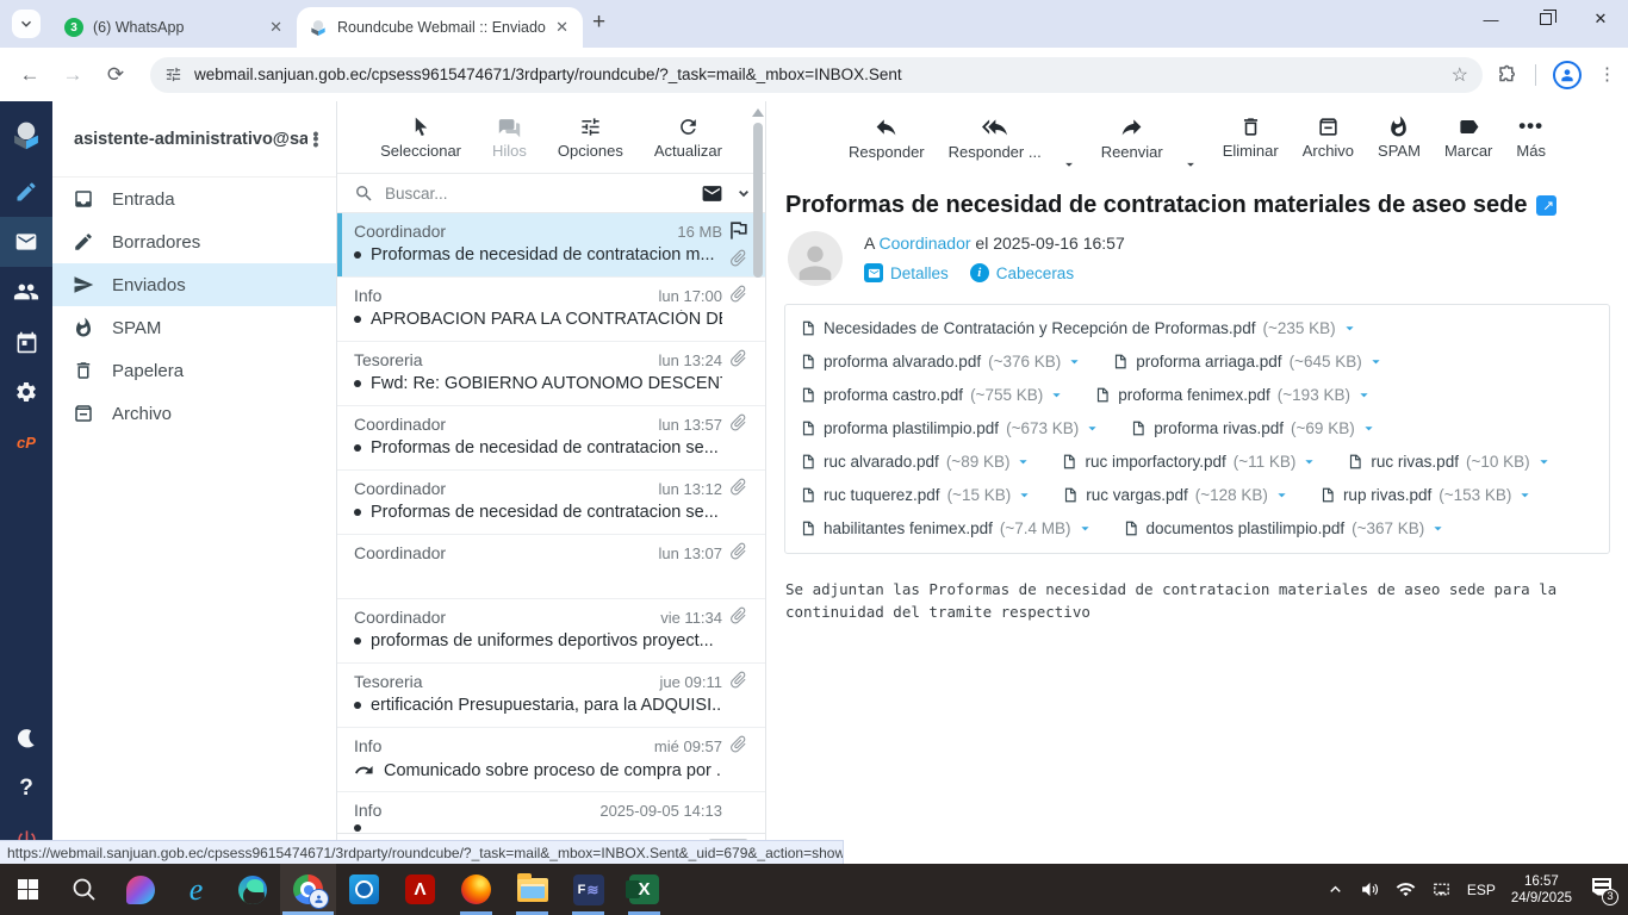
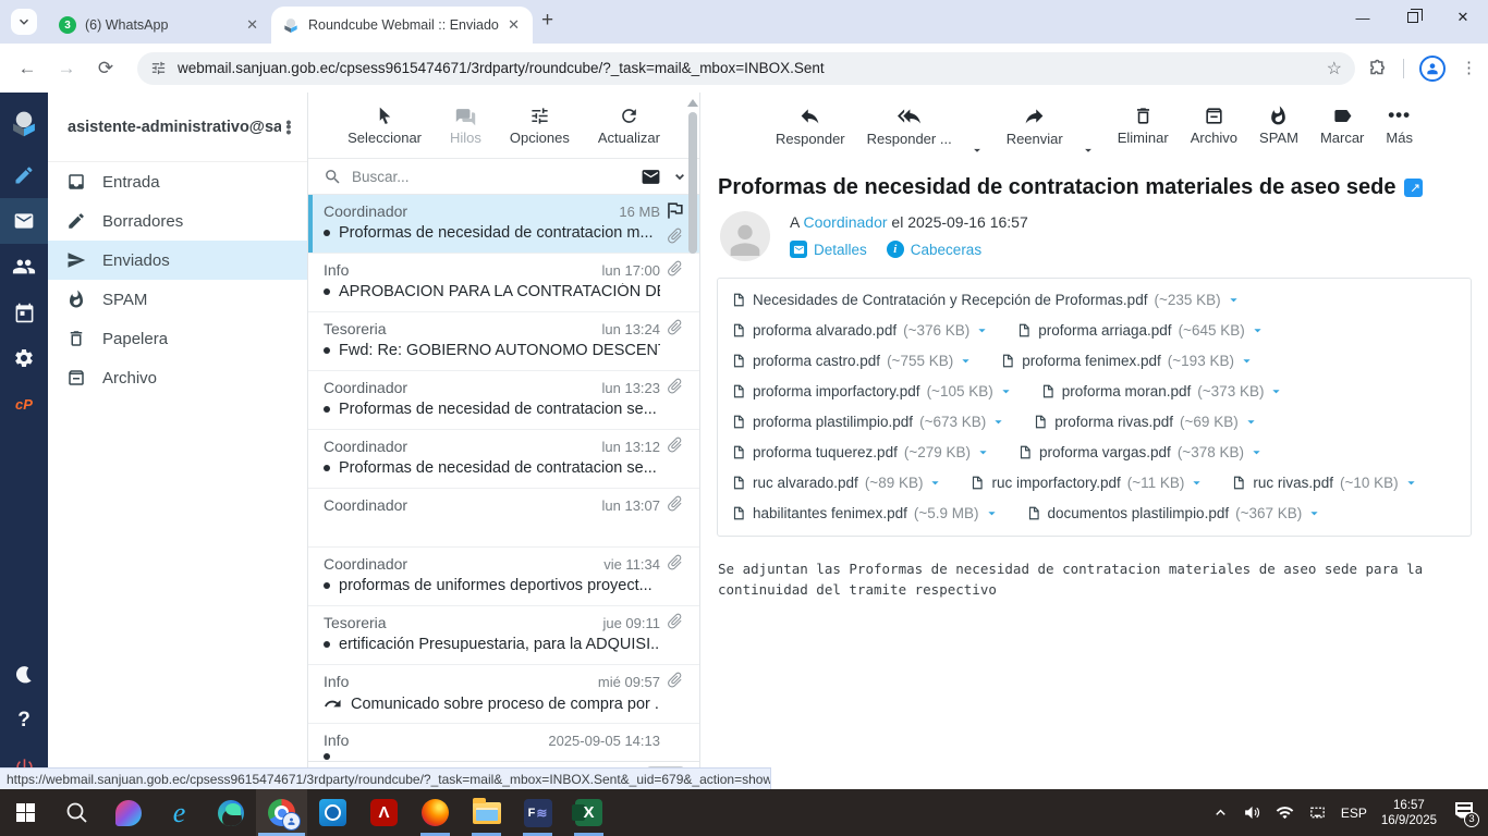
  3
  (6) WhatsApp
  ✕
  Roundcube Webmail :: Enviado
  ✕
  +
  —
  ✕
  ←
  →
  ⟳
  webmail.sanjuan.gob.ec/cpsess9615474671/3rdparty/roundcube/?_task=mail&_mbox=INBOX.Sent
  ☆
  ⋮
  cP
  ?
  asistente-administrativo@sa
  •
  •
  •
  Entrada
  Borradores
  Enviados
  SPAM
  Papelera
  Archivo
  Seleccionar
  Hilos
  Opciones
  Actualizar
  Buscar...
  Coordinador
  16 MB
  Proformas de necesidad de contratacion m...
  Info
  lun 17:00
  APROBACION PARA LA CONTRATACIÓN D
  Tesoreria
  lun 13:24
  Fwd: Re: GOBIERNO AUTONOMO DESCEN
  Coordinador
- lun 13:57
+ lun 13:23
  Proformas de necesidad de contratacion se...
  Coordinador
  lun 13:12
  Proformas de necesidad de contratacion se...
  Coordinador
  lun 13:07
  Coordinador
  vie 11:34
  proformas de uniformes deportivos proyect...
  Tesoreria
  jue 09:11
  ertificación Presupuestaria, para la ADQUISI..
  Info
  mié 09:57
  Comunicado sobre proceso de compra por .
  Info
  2025-09-05 14:13
  Responder
  Responder ...
  Reenviar
  Eliminar
  Archivo
  SPAM
  Marcar
  •••
  Más
  Proformas de necesidad de contratacion materiales de aseo sede
  A Coordinador el 2025-09-16 16:57
  Detalles
  i
  Cabeceras
  Necesidades de Contratación y Recepción de Proformas.pdf
  (~235 KB)
  proforma alvarado.pdf
  (~376 KB)
  proforma arriaga.pdf
  (~645 KB)
  proforma castro.pdf
  (~755 KB)
  proforma fenimex.pdf
  (~193 KB)
+ proforma imporfactory.pdf
+ (~105 KB)
+ proforma moran.pdf
+ (~373 KB)
  proforma plastilimpio.pdf
  (~673 KB)
  proforma rivas.pdf
  (~69 KB)
+ proforma tuquerez.pdf
+ (~279 KB)
+ proforma vargas.pdf
+ (~378 KB)
  ruc alvarado.pdf
  (~89 KB)
  ruc imporfactory.pdf
  (~11 KB)
  ruc rivas.pdf
  (~10 KB)
- ruc tuquerez.pdf
- (~15 KB)
- ruc vargas.pdf
- (~128 KB)
- rup rivas.pdf
- (~153 KB)
  habilitantes fenimex.pdf
- (~7.4 MB)
+ (~5.9 MB)
  documentos plastilimpio.pdf
  (~367 KB)
  Se adjuntan las Proformas de necesidad de contratacion materiales de aseo sede para la
  continuidad del tramite respectivo
  https://webmail.sanjuan.gob.ec/cpsess9615474671/3rdparty/roundcube/?_task=mail&_mbox=INBOX.Sent&_uid=679&_action=show
  e
  Λ
  F
  ≋
  X
  ESP
  16:57
- 24/9/2025
+ 16/9/2025
  3
